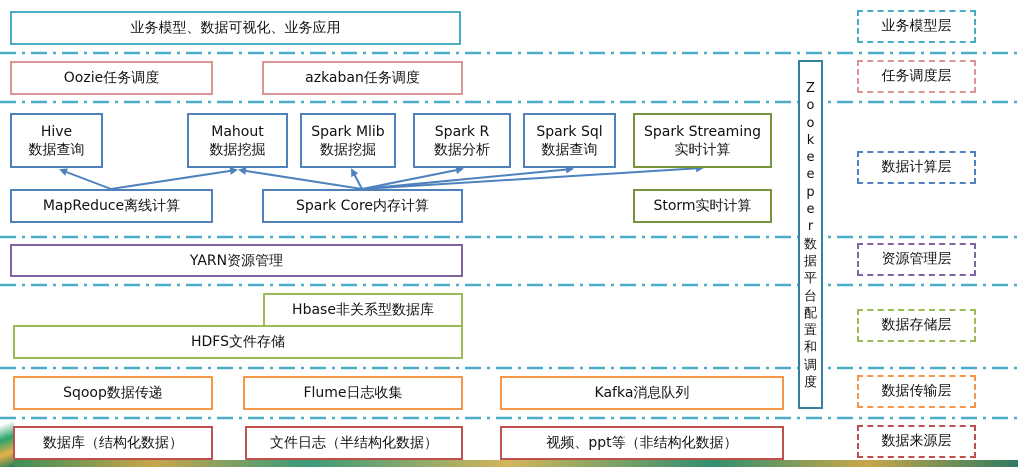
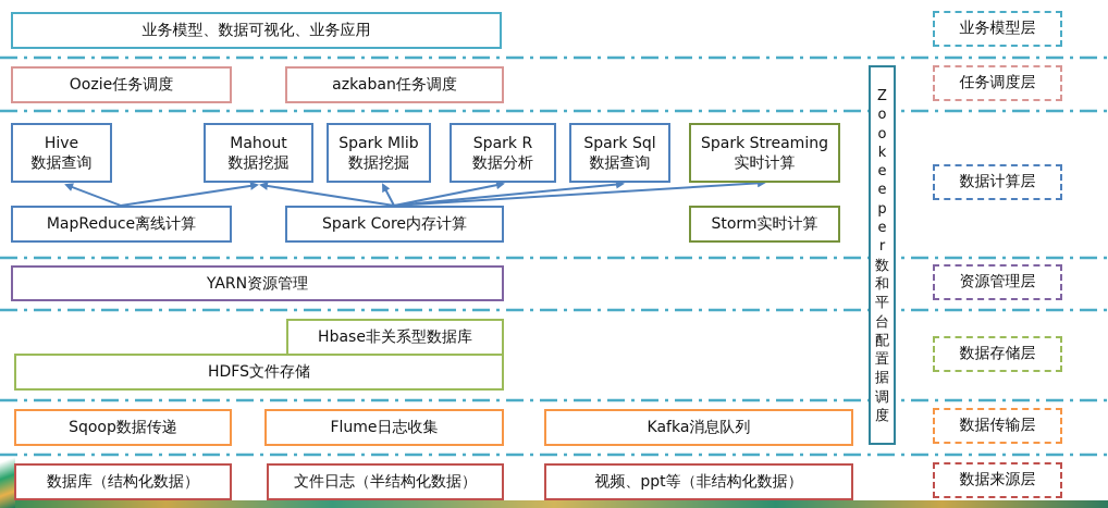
  业务模型、数据可视化、业务应用
  业务模型层
  Oozie任务调度
  azkaban任务调度
  任务调度层
  Hive
  数据查询
  Mahout
  数据挖掘
  Spark Mlib
  数据挖掘
  Spark R
  数据分析
  Spark Sql
  数据查询
  Spark Streaming
  实时计算
  MapReduce离线计算
  Spark Core内存计算
  Storm实时计算
  数据计算层
  YARN资源管理
  资源管理层
  Hbase非关系型数据库
  HDFS文件存储
  数据存储层
  Sqoop数据传递
  Flume日志收集
  Kafka消息队列
  数据传输层
  数据库（结构化数据）
  文件日志（半结构化数据）
  视频、ppt等（非结构化数据）
  数据来源层
  Z
  o
  o
  k
  e
  e
  p
  e
  r
  数
- 据
+ 和
  平
  台
  配
  置
- 和
+ 据
  调
  度
